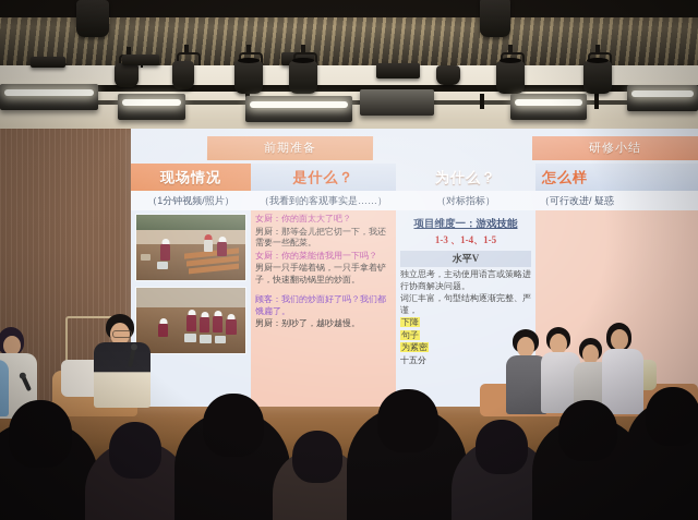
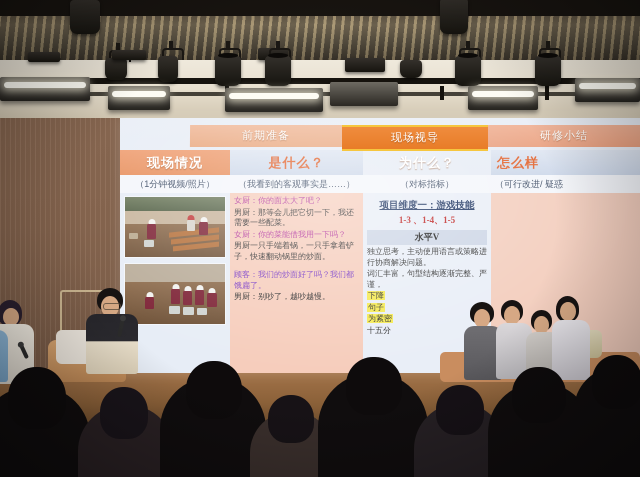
+ 现场视导
